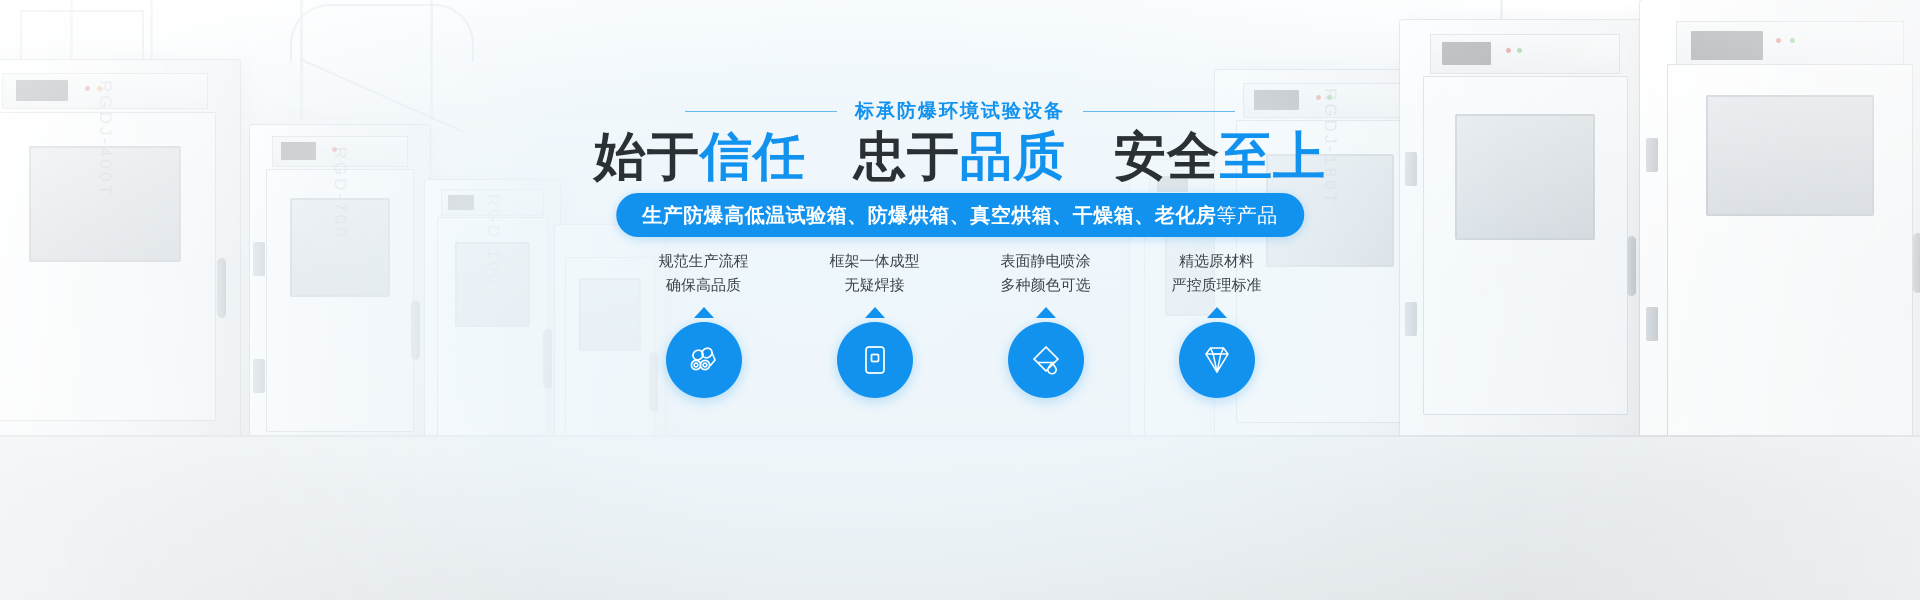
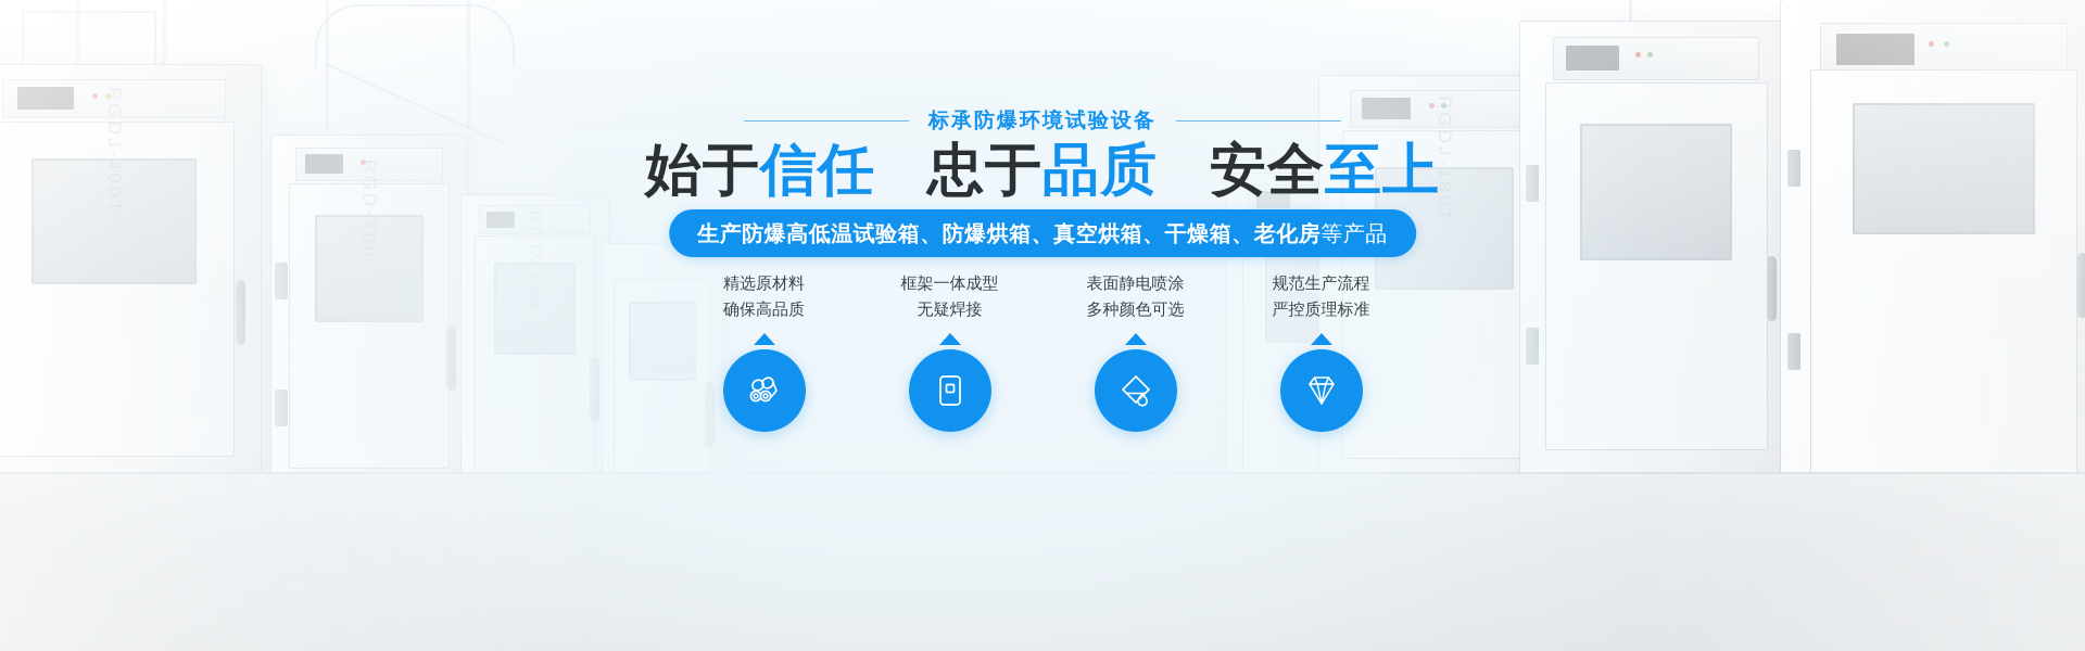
  标承防爆环境试验设备
  始于信任 忠于品质 安全至上
  生产防爆高低温试验箱、防爆烘箱、真空烘箱、干燥箱、老化房等产品
- 规范生产流程
+ 精选原材料
  确保高品质
  框架一体成型
  无疑焊接
  表面静电喷涂
  多种颜色可选
- 精选原材料
+ 规范生产流程
  严控质理标准
